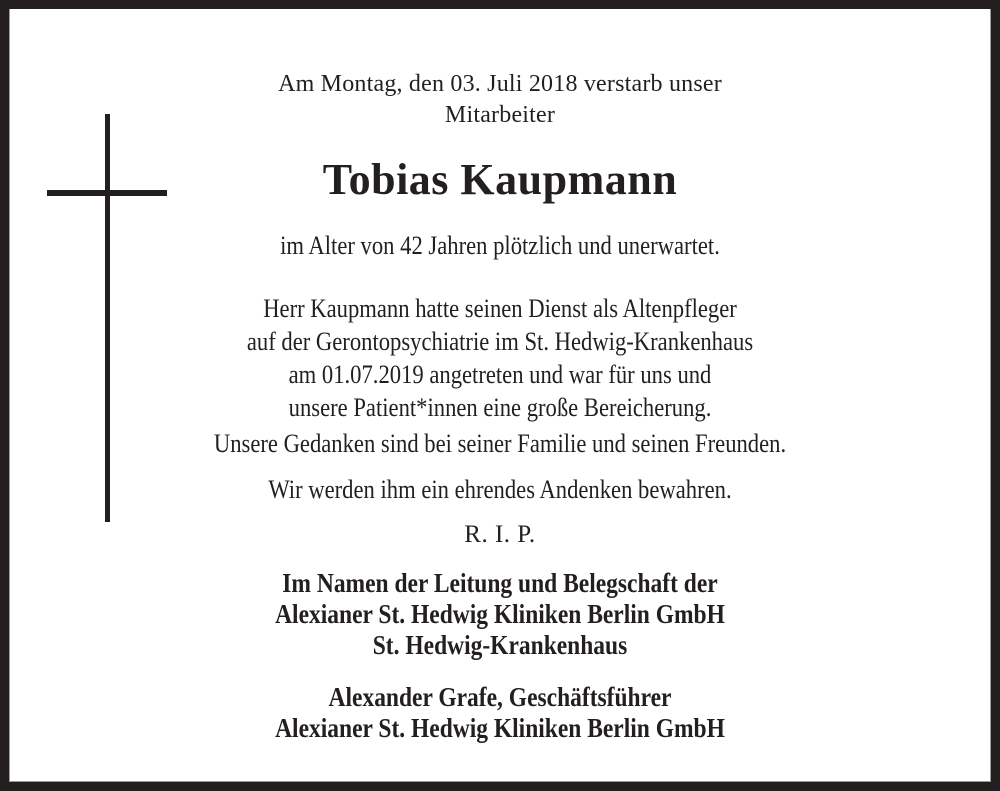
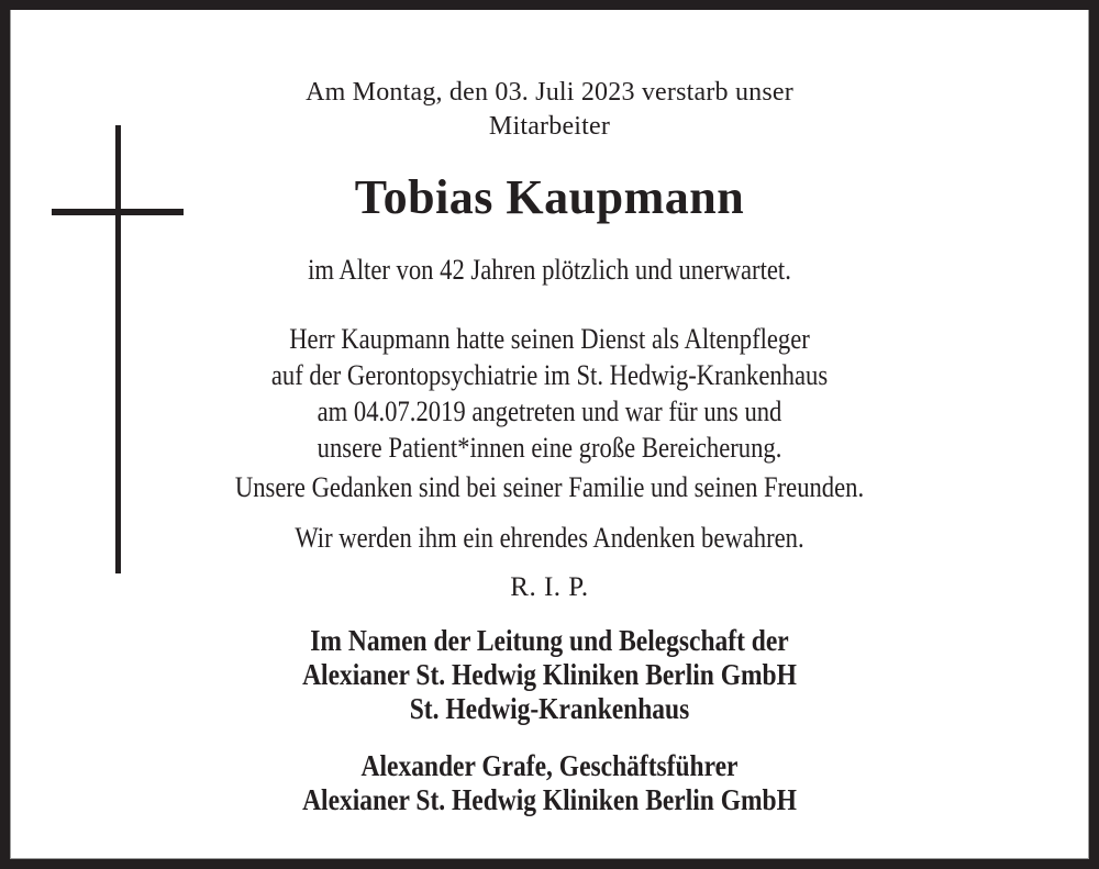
- Am Montag, den 03. Juli 2018 verstarb unser
+ Am Montag, den 03. Juli 2023 verstarb unser
  Mitarbeiter
  Tobias Kaupmann
  im Alter von 42 Jahren plötzlich und unerwartet.
  Herr Kaupmann hatte seinen Dienst als Altenpfleger
  auf der Gerontopsychiatrie im St. Hedwig-Krankenhaus
- am 01.07.2019 angetreten und war für uns und
+ am 04.07.2019 angetreten und war für uns und
  unsere Patient*innen eine große Bereicherung.
  Unsere Gedanken sind bei seiner Familie und seinen Freunden.
  Wir werden ihm ein ehrendes Andenken bewahren.
  R. I. P.
  Im Namen der Leitung und Belegschaft der
  Alexianer St. Hedwig Kliniken Berlin GmbH
  St. Hedwig-Krankenhaus
  Alexander Grafe, Geschäftsführer
  Alexianer St. Hedwig Kliniken Berlin GmbH
